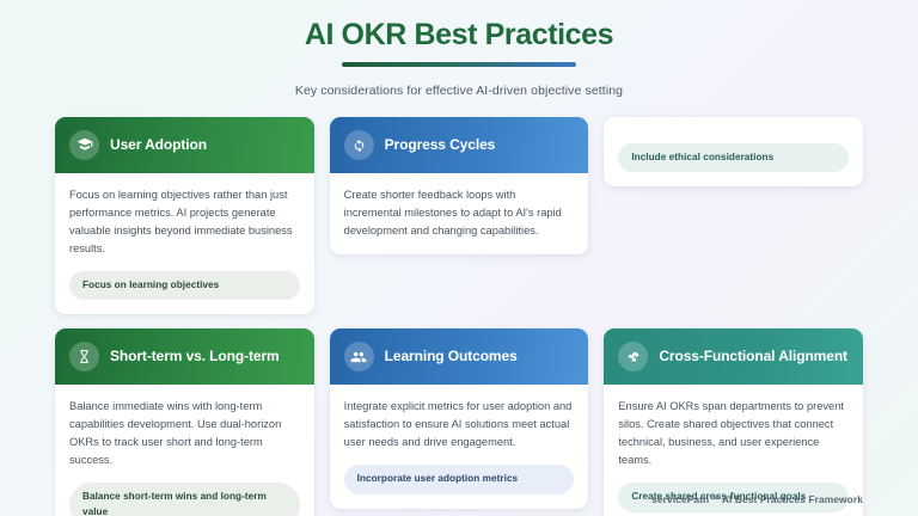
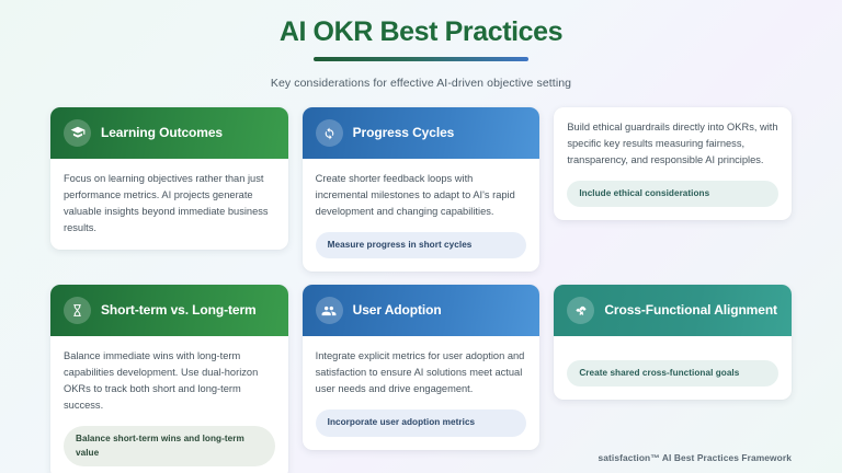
  AI OKR Best Practices
  Key considerations for effective AI-driven objective setting
- User Adoption
+ Learning Outcomes
  Focus on learning objectives rather than just performance metrics. AI projects generate valuable insights beyond immediate business results.
- Focus on learning objectives
  Progress Cycles
  Create shorter feedback loops with incremental milestones to adapt to AI's rapid development and changing capabilities.
+ Measure progress in short cycles
+ Build ethical guardrails directly into OKRs, with specific key results measuring fairness, transparency, and responsible AI principles.
  Include ethical considerations
  Short-term vs. Long-term
- Balance immediate wins with long-term capabilities development. Use dual-horizon OKRs to track user short and long-term success.
+ Balance immediate wins with long-term capabilities development. Use dual-horizon OKRs to track both short and long-term success.
  Balance short-term wins and long-term value
- Learning Outcomes
+ User Adoption
  Integrate explicit metrics for user adoption and satisfaction to ensure AI solutions meet actual user needs and drive engagement.
  Incorporate user adoption metrics
  Cross-Functional Alignment
- Ensure AI OKRs span departments to prevent silos. Create shared objectives that connect technical, business, and user experience teams.
  Create shared cross-functional goals
- servicePath™ AI Best Practices Framework
+ satisfaction™ AI Best Practices Framework
